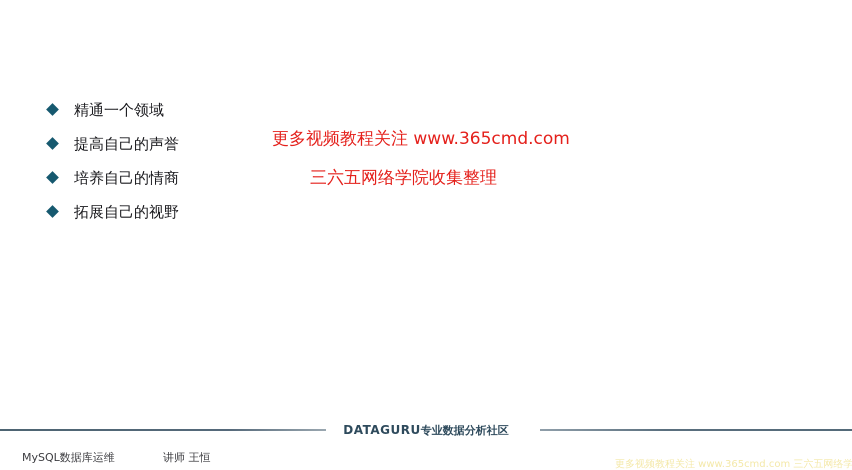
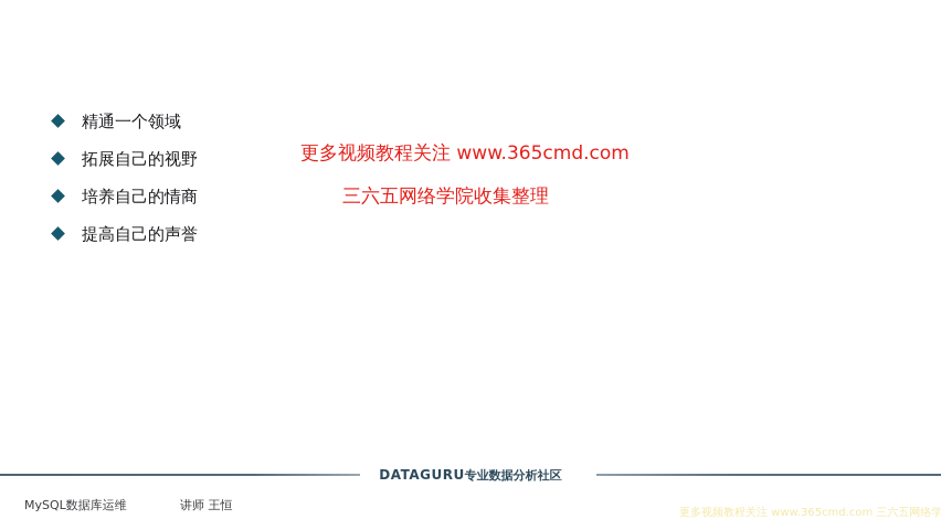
  精通一个领域
- 提高自己的声誉
+ 拓展自己的视野
  培养自己的情商
- 拓展自己的视野
+ 提高自己的声誉
  更多视频教程关注 www.365cmd.com
  三六五网络学院收集整理
  DATAGURU专业数据分析社区
  MySQL数据库运维
  讲师 王恒
  更多视频教程关注 www.365cmd.com 三六五网络学
